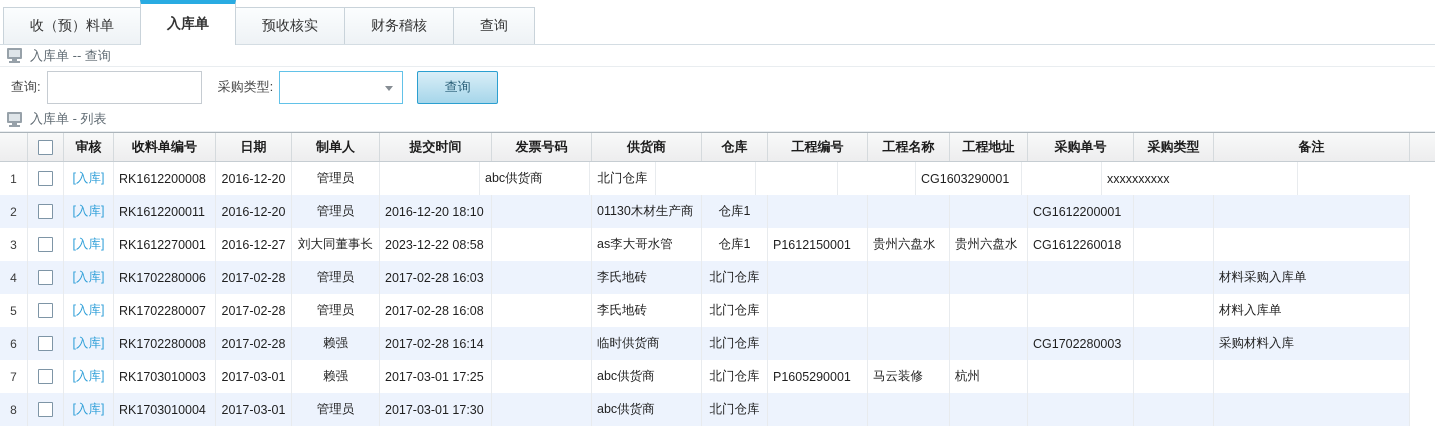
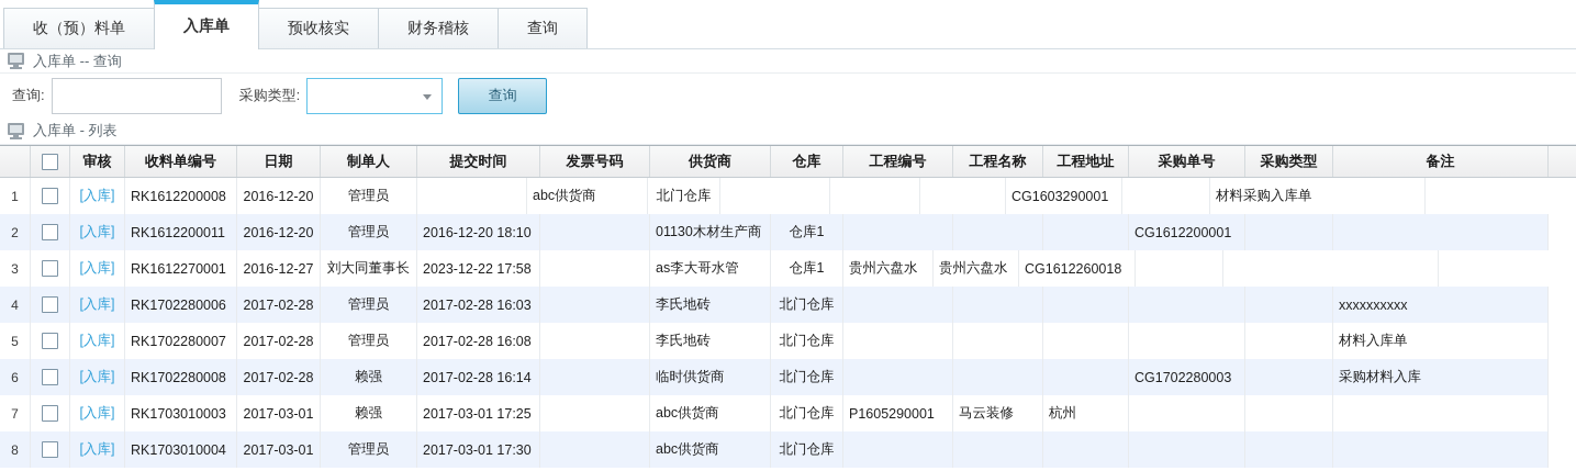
  收（预）料单
  入库单
  预收核实
  财务稽核
  查询
  入库单 -- 查询
  查询:
  采购类型:
  查询
  入库单 - 列表
  审核
  收料单编号
  日期
  制单人
  提交时间
  发票号码
  供货商
  仓库
  工程编号
  工程名称
  工程地址
  采购单号
  采购类型
  备注
  1
  [入库]
  RK1612200008
  2016-12-20
  管理员
  abc供货商
  北门仓库
  CG1603290001
- xxxxxxxxxx
+ 材料采购入库单
  2
  [入库]
  RK1612200011
  2016-12-20
  管理员
  2016-12-20 18:10
  01130木材生产商
  仓库1
  CG1612200001
  3
  [入库]
  RK1612270001
  2016-12-27
  刘大同董事长
- 2023-12-22 08:58
+ 2023-12-22 17:58
  as李大哥水管
  仓库1
- P1612150001
  贵州六盘水
  贵州六盘水
  CG1612260018
  4
  [入库]
  RK1702280006
  2017-02-28
  管理员
  2017-02-28 16:03
  李氏地砖
  北门仓库
- 材料采购入库单
+ xxxxxxxxxx
  5
  [入库]
  RK1702280007
  2017-02-28
  管理员
  2017-02-28 16:08
  李氏地砖
  北门仓库
  材料入库单
  6
  [入库]
  RK1702280008
  2017-02-28
  赖强
  2017-02-28 16:14
  临时供货商
  北门仓库
  CG1702280003
  采购材料入库
  7
  [入库]
  RK1703010003
  2017-03-01
  赖强
  2017-03-01 17:25
  abc供货商
  北门仓库
  P1605290001
  马云装修
  杭州
  8
  [入库]
  RK1703010004
  2017-03-01
  管理员
  2017-03-01 17:30
  abc供货商
  北门仓库
